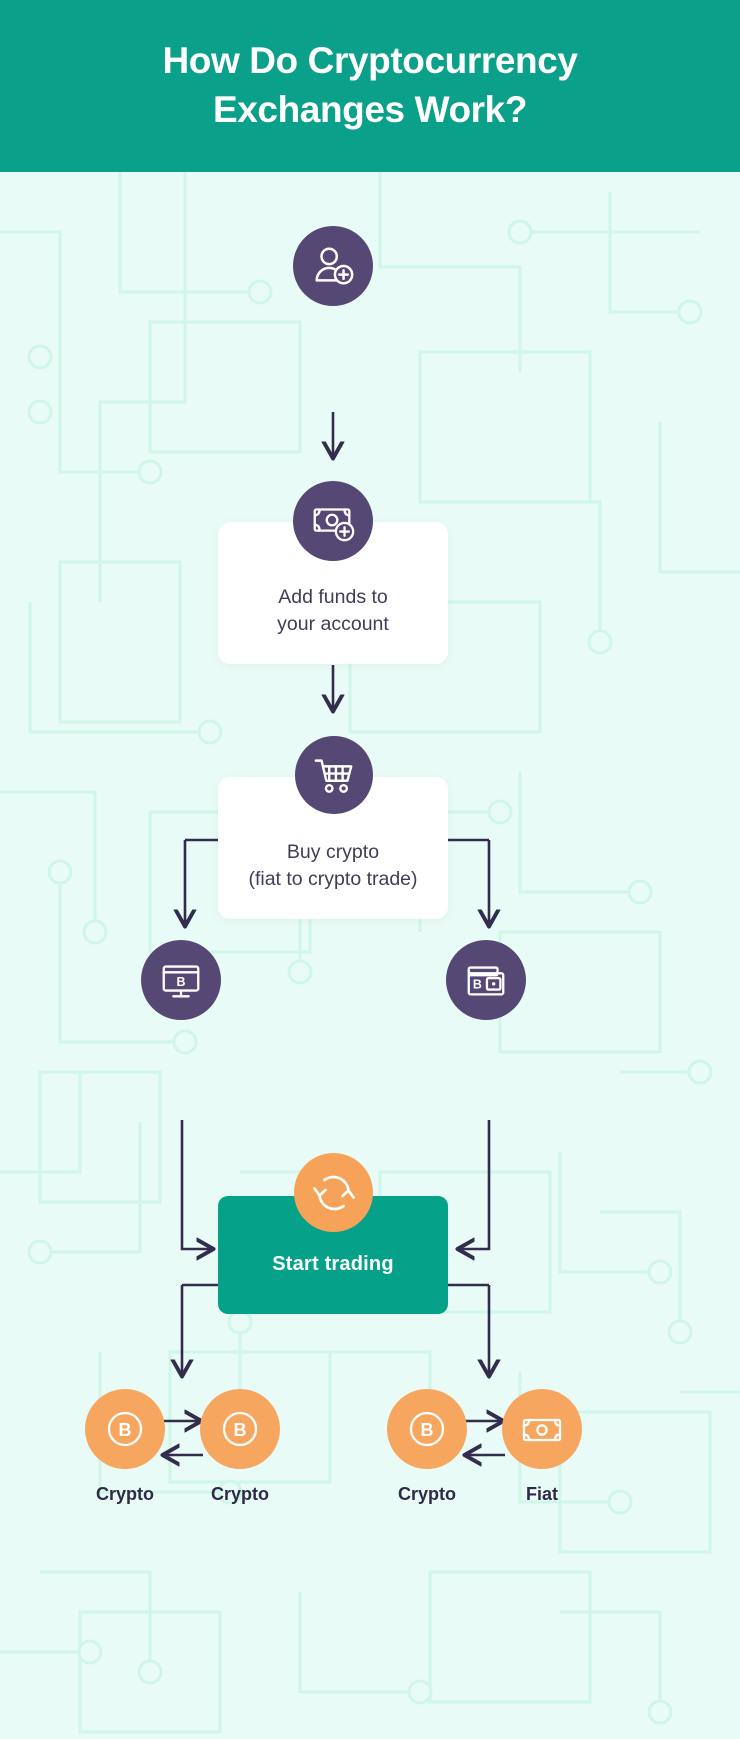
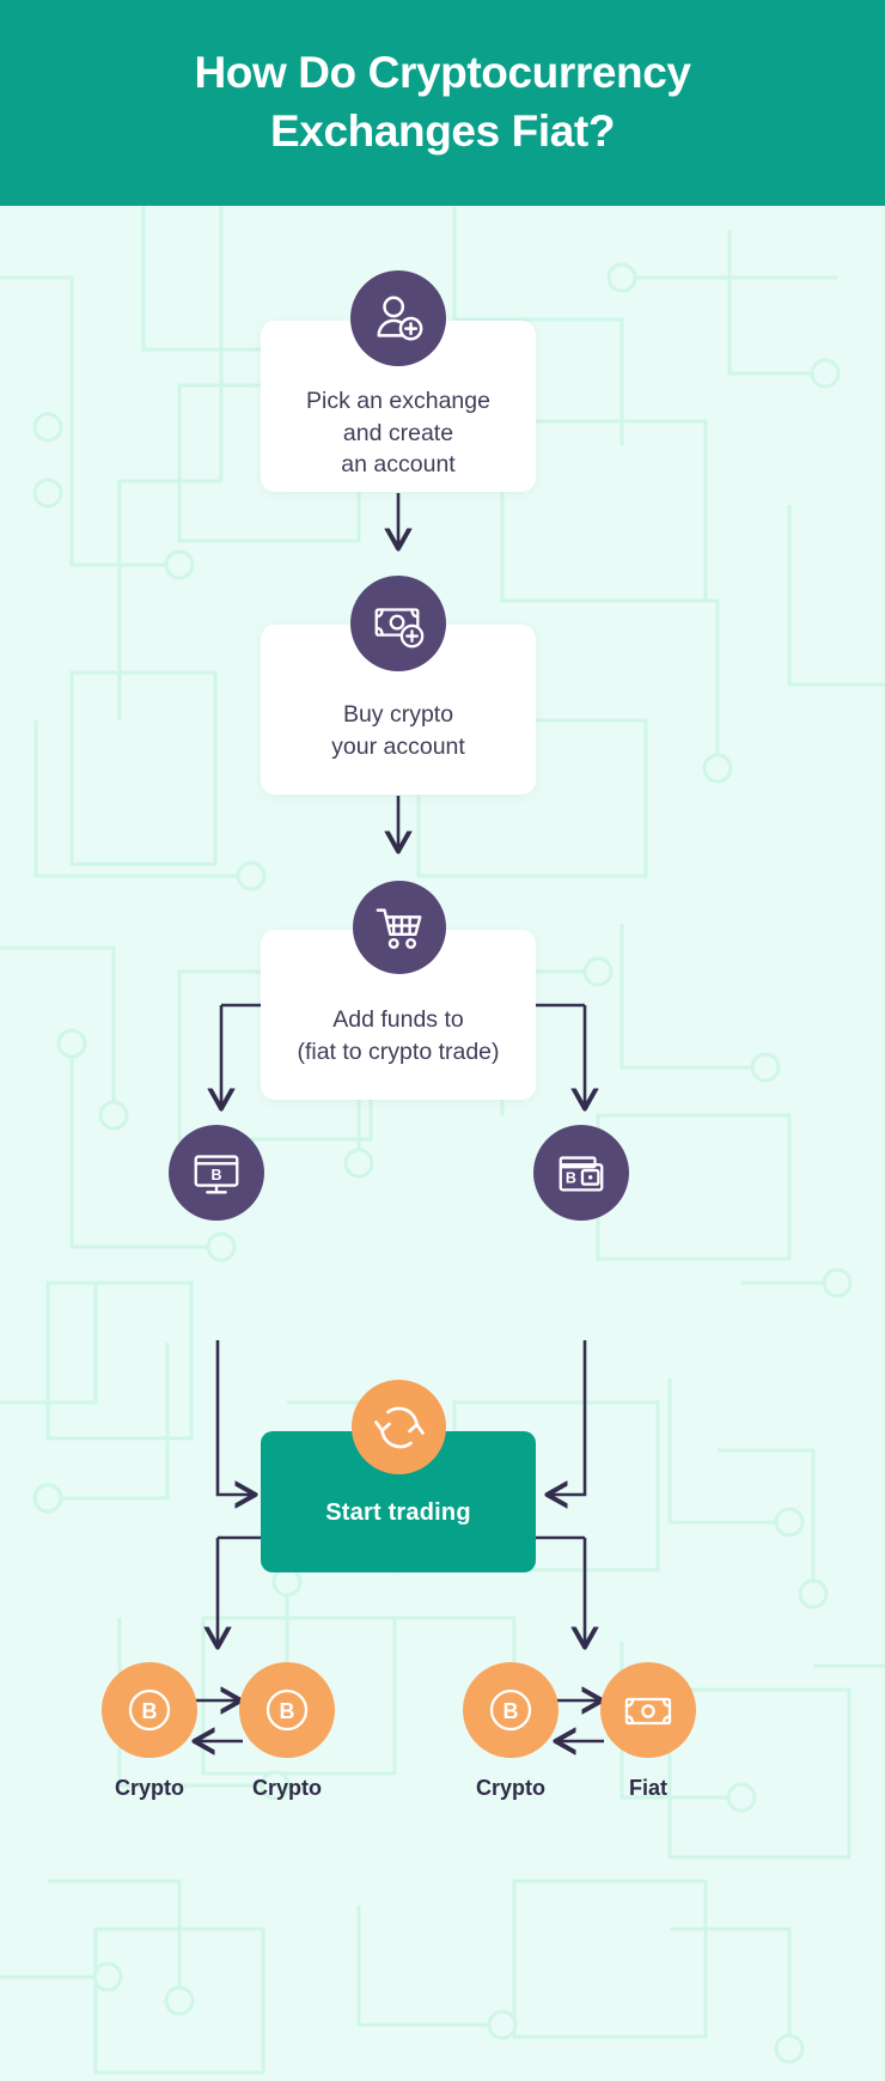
- How Do Cryptocurrency Exchanges Work?
+ How Do Cryptocurrency Exchanges Fiat?
+ Pick an exchange
+ and create
+ an account
- Add funds to
+ Buy crypto
  your account
- Buy crypto
+ Add funds to
  (fiat to crypto trade)
  B
  B
  Start trading
  B
  Crypto
  B
  Crypto
  B
  Crypto
  Fiat
